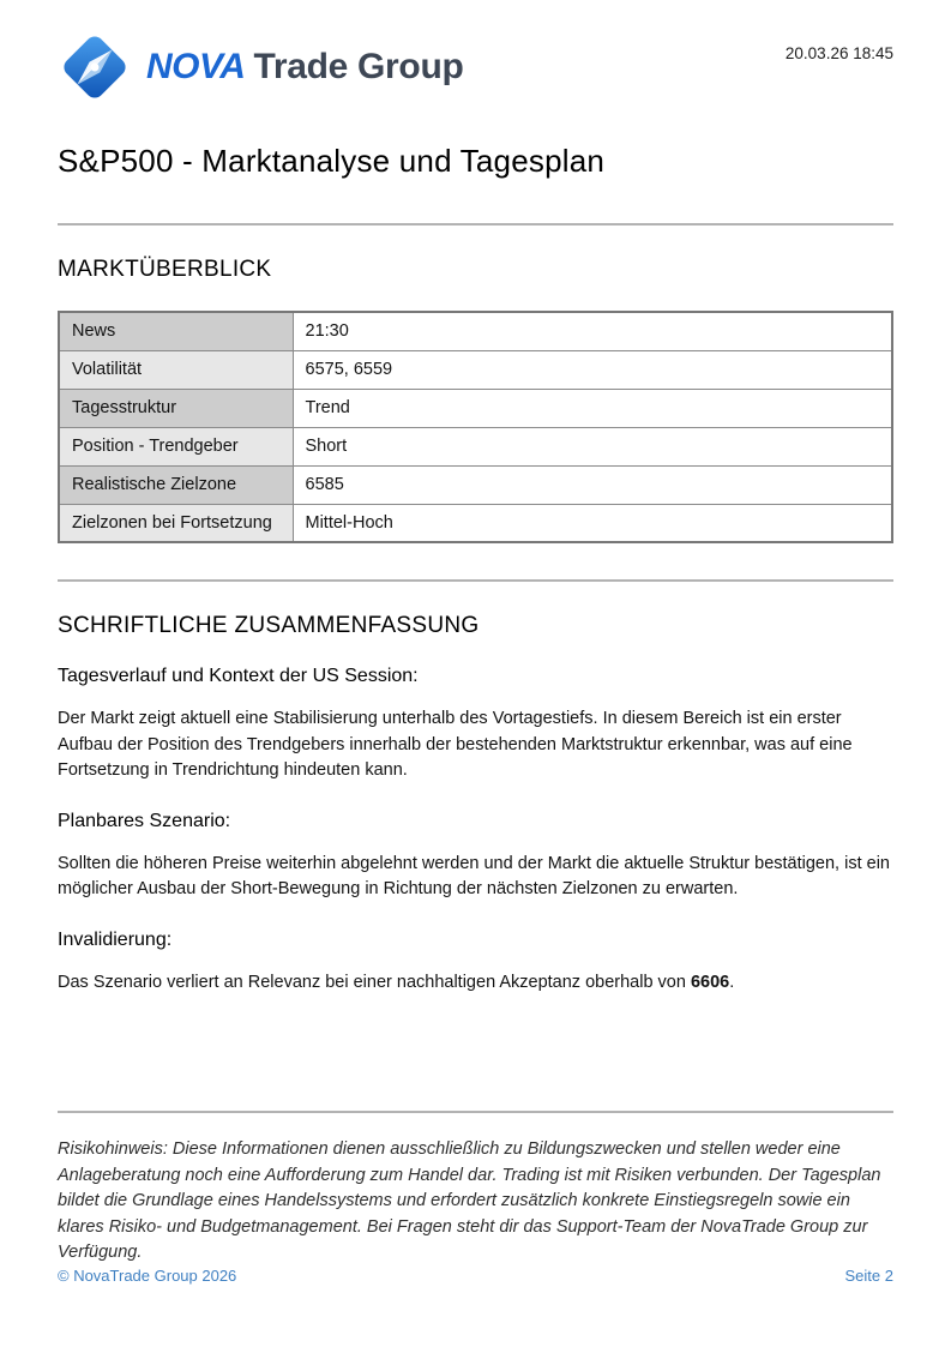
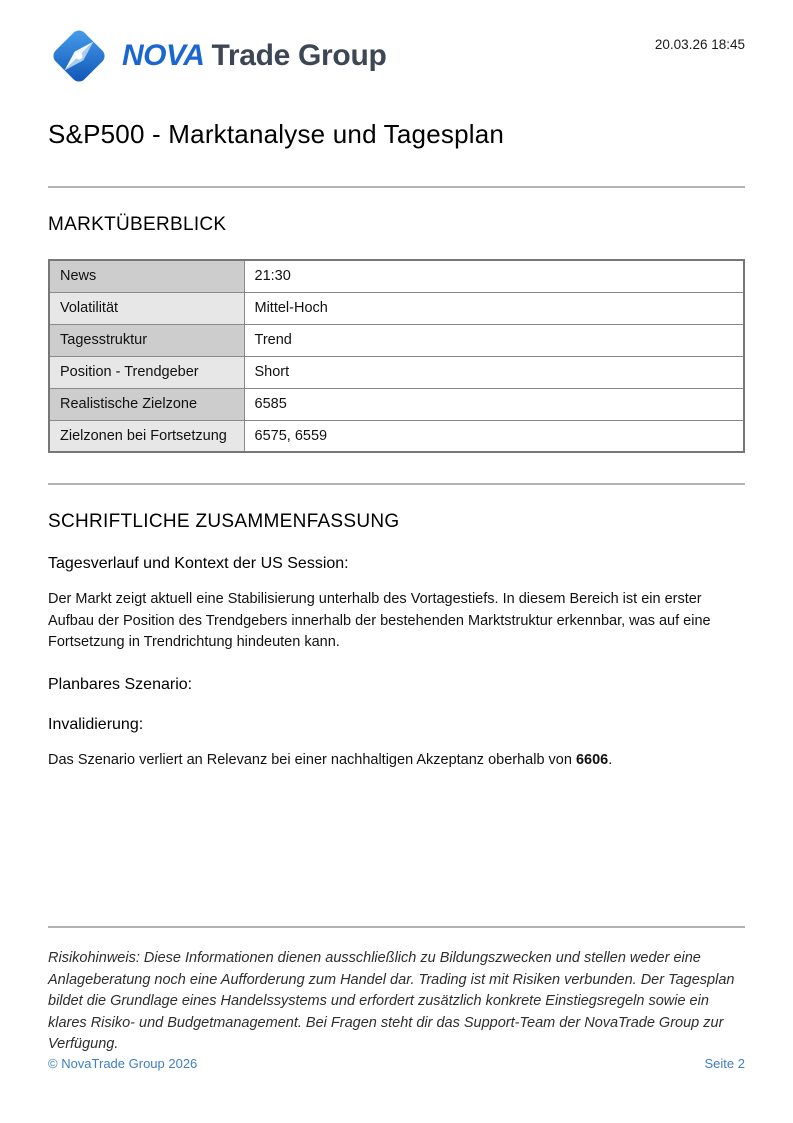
  NOVA Trade Group
  20.03.26 18:45
  S&P500 - Marktanalyse und Tagesplan
  MARKTÜBERBLICK
  News	21:30
- Volatilität	6575, 6559
+ Volatilität	Mittel-Hoch
  Tagesstruktur	Trend
  Position - Trendgeber	Short
  Realistische Zielzone	6585
- Zielzonen bei Fortsetzung	Mittel-Hoch
+ Zielzonen bei Fortsetzung	6575, 6559
  SCHRIFTLICHE ZUSAMMENFASSUNG
  Tagesverlauf und Kontext der US Session:
  Der Markt zeigt aktuell eine Stabilisierung unterhalb des Vortagestiefs. In diesem Bereich ist ein erster Aufbau der Position des Trendgebers innerhalb der bestehenden Marktstruktur erkennbar, was auf eine Fortsetzung in Trendrichtung hindeuten kann.
  Planbares Szenario:
- Sollten die höheren Preise weiterhin abgelehnt werden und der Markt die aktuelle Struktur bestätigen, ist ein möglicher Ausbau der Short-Bewegung in Richtung der nächsten Zielzonen zu erwarten.
  Invalidierung:
  Das Szenario verliert an Relevanz bei einer nachhaltigen Akzeptanz oberhalb von 6606.
  Risikohinweis: Diese Informationen dienen ausschließlich zu Bildungszwecken und stellen weder eine Anlageberatung noch eine Aufforderung zum Handel dar. Trading ist mit Risiken verbunden. Der Tagesplan bildet die Grundlage eines Handelssystems und erfordert zusätzlich konkrete Einstiegsregeln sowie ein klares Risiko- und Budgetmanagement. Bei Fragen steht dir das Support-Team der NovaTrade Group zur Verfügung.
  © NovaTrade Group 2026
  Seite 2
